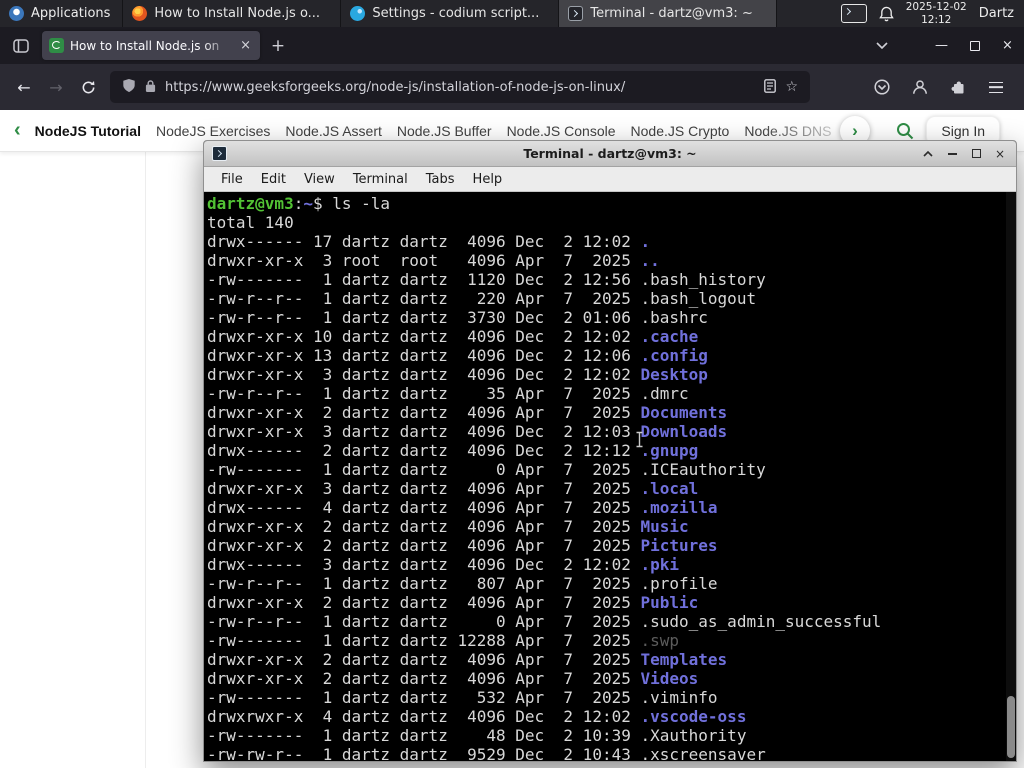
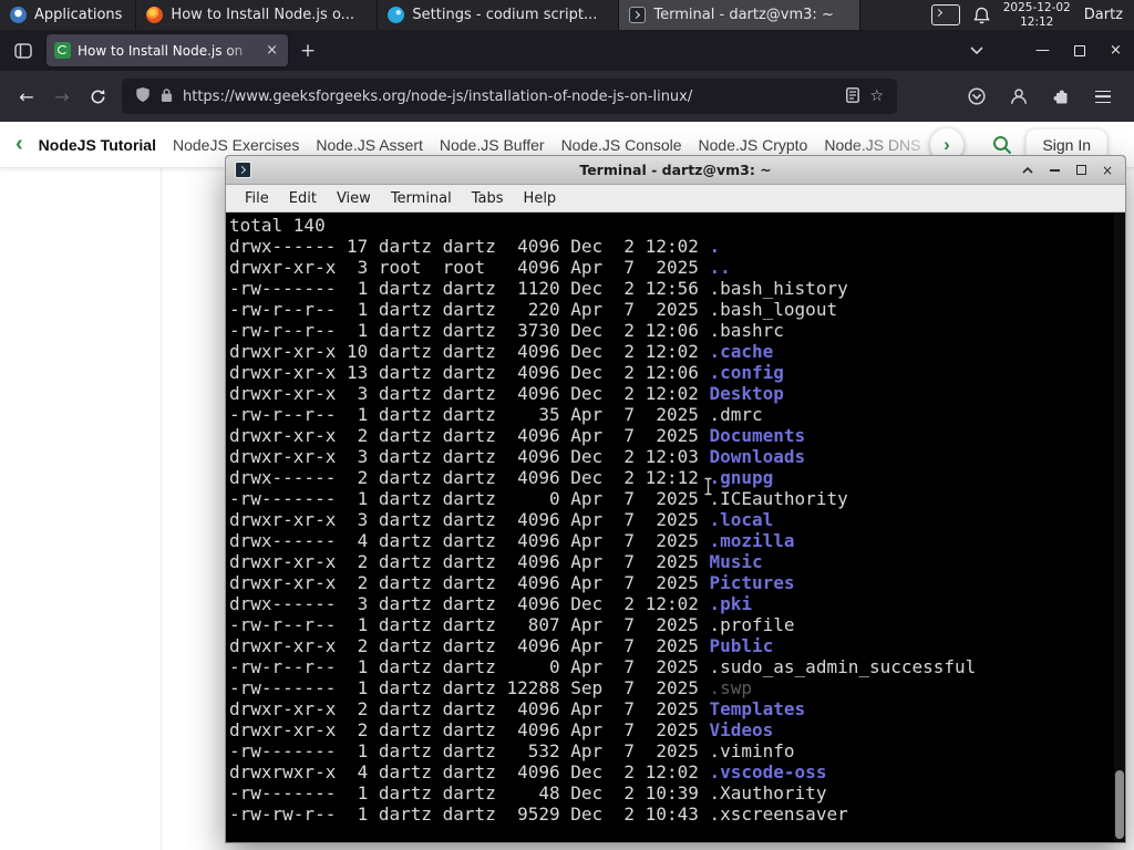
  Applications
  How to Install Node.js o...
  Settings - codium script...
  Terminal - dartz@vm3: ~
  2025-12-02
  12:12
  Dartz
  How to Install Node.js on
  ×
  +
  —
  ×
  ←
  →
  https://www.geeksforgeeks.org/node-js/installation-of-node-js-on-linux/
  ☆
  ‹
  NodeJS Tutorial
  NodeJS Exercises
  Node.JS Assert
  Node.JS Buffer
  Node.JS Console
  Node.JS Crypto
  Node.JS DNS
  ›
  Sign In
  Terminal - dartz@vm3: ~
  ×
  File
  Edit
  View
  Terminal
  Tabs
  Help
- dartz@vm3:~$ ls -la
  total 140
  drwx------ 17 dartz dartz 4096 Dec 2 12:02 .
  drwxr-xr-x 3 root root 4096 Apr 7 2025 ..
  -rw------- 1 dartz dartz 1120 Dec 2 12:56 .bash_history
  -rw-r--r-- 1 dartz dartz 220 Apr 7 2025 .bash_logout
- -rw-r--r-- 1 dartz dartz 3730 Dec 2 01:06 .bashrc
+ -rw-r--r-- 1 dartz dartz 3730 Dec 2 12:06 .bashrc
  drwxr-xr-x 10 dartz dartz 4096 Dec 2 12:02 .cache
  drwxr-xr-x 13 dartz dartz 4096 Dec 2 12:06 .config
  drwxr-xr-x 3 dartz dartz 4096 Dec 2 12:02 Desktop
  -rw-r--r-- 1 dartz dartz 35 Apr 7 2025 .dmrc
  drwxr-xr-x 2 dartz dartz 4096 Apr 7 2025 Documents
  drwxr-xr-x 3 dartz dartz 4096 Dec 2 12:03 Downloads
  drwx------ 2 dartz dartz 4096 Dec 2 12:12 .gnupg
  -rw------- 1 dartz dartz 0 Apr 7 2025 .ICEauthority
  drwxr-xr-x 3 dartz dartz 4096 Apr 7 2025 .local
  drwx------ 4 dartz dartz 4096 Apr 7 2025 .mozilla
  drwxr-xr-x 2 dartz dartz 4096 Apr 7 2025 Music
  drwxr-xr-x 2 dartz dartz 4096 Apr 7 2025 Pictures
  drwx------ 3 dartz dartz 4096 Dec 2 12:02 .pki
  -rw-r--r-- 1 dartz dartz 807 Apr 7 2025 .profile
  drwxr-xr-x 2 dartz dartz 4096 Apr 7 2025 Public
  -rw-r--r-- 1 dartz dartz 0 Apr 7 2025 .sudo_as_admin_successful
- -rw------- 1 dartz dartz 12288 Apr 7 2025 .swp
+ -rw------- 1 dartz dartz 12288 Sep 7 2025 .swp
  drwxr-xr-x 2 dartz dartz 4096 Apr 7 2025 Templates
  drwxr-xr-x 2 dartz dartz 4096 Apr 7 2025 Videos
  -rw------- 1 dartz dartz 532 Apr 7 2025 .viminfo
  drwxrwxr-x 4 dartz dartz 4096 Dec 2 12:02 .vscode-oss
  -rw------- 1 dartz dartz 48 Dec 2 10:39 .Xauthority
  -rw-rw-r-- 1 dartz dartz 9529 Dec 2 10:43 .xscreensaver
